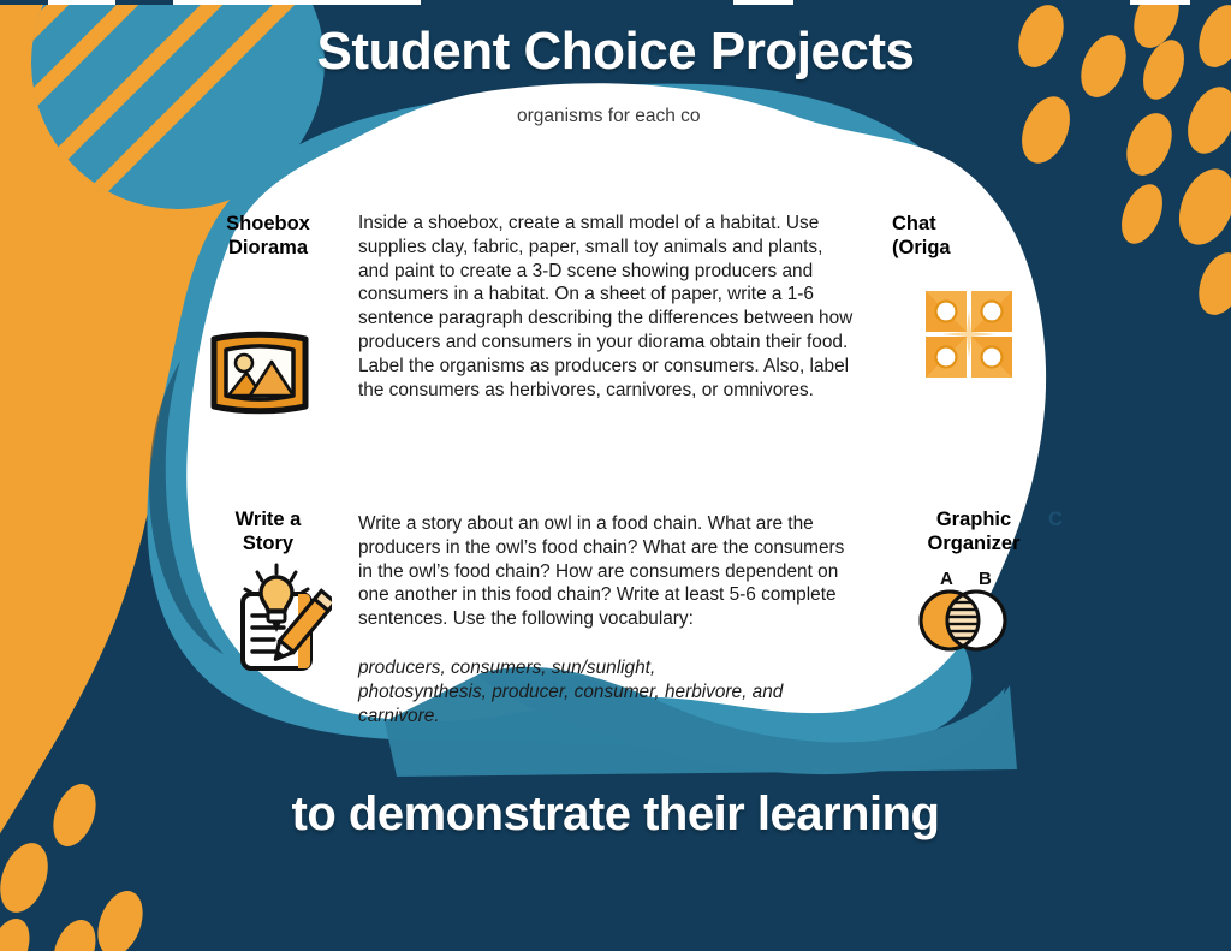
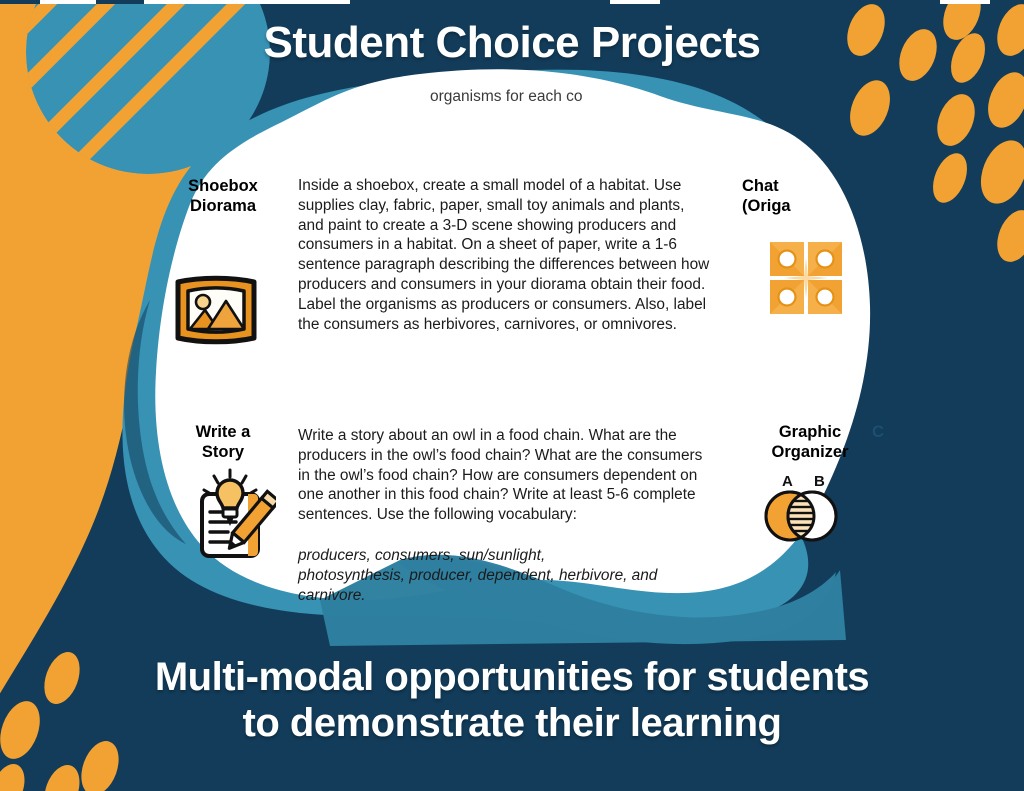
  organisms for each co
  Shoebox
  Diorama
  Inside a shoebox, create a small model of a habitat. Use supplies clay, fabric, paper, small toy animals and plants, and paint to create a 3-D scene showing producers and consumers in a habitat. On a sheet of paper, write a 1-6 sentence paragraph describing the differences between how producers and consumers in your diorama obtain their food. Label the organisms as producers or consumers. Also, label the consumers as herbivores, carnivores, or omnivores.
  Chat
  (Origa
  Write a
  Story
  Write a story about an owl in a food chain. What are the producers in the owl’s food chain? What are the consumers in the owl’s food chain? How are consumers dependent on one another in this food chain? Write at least 5-6 complete sentences. Use the following vocabulary:
  producers, consumers, sun/sunlight,
- photosynthesis, producer, consumer, herbivore, and
+ photosynthesis, producer, dependent, herbivore, and
  carnivore.
  Graphic
  Organizer
  A
  B
  Student Choice Projects
+ Multi-modal opportunities for students
  to demonstrate their learning
